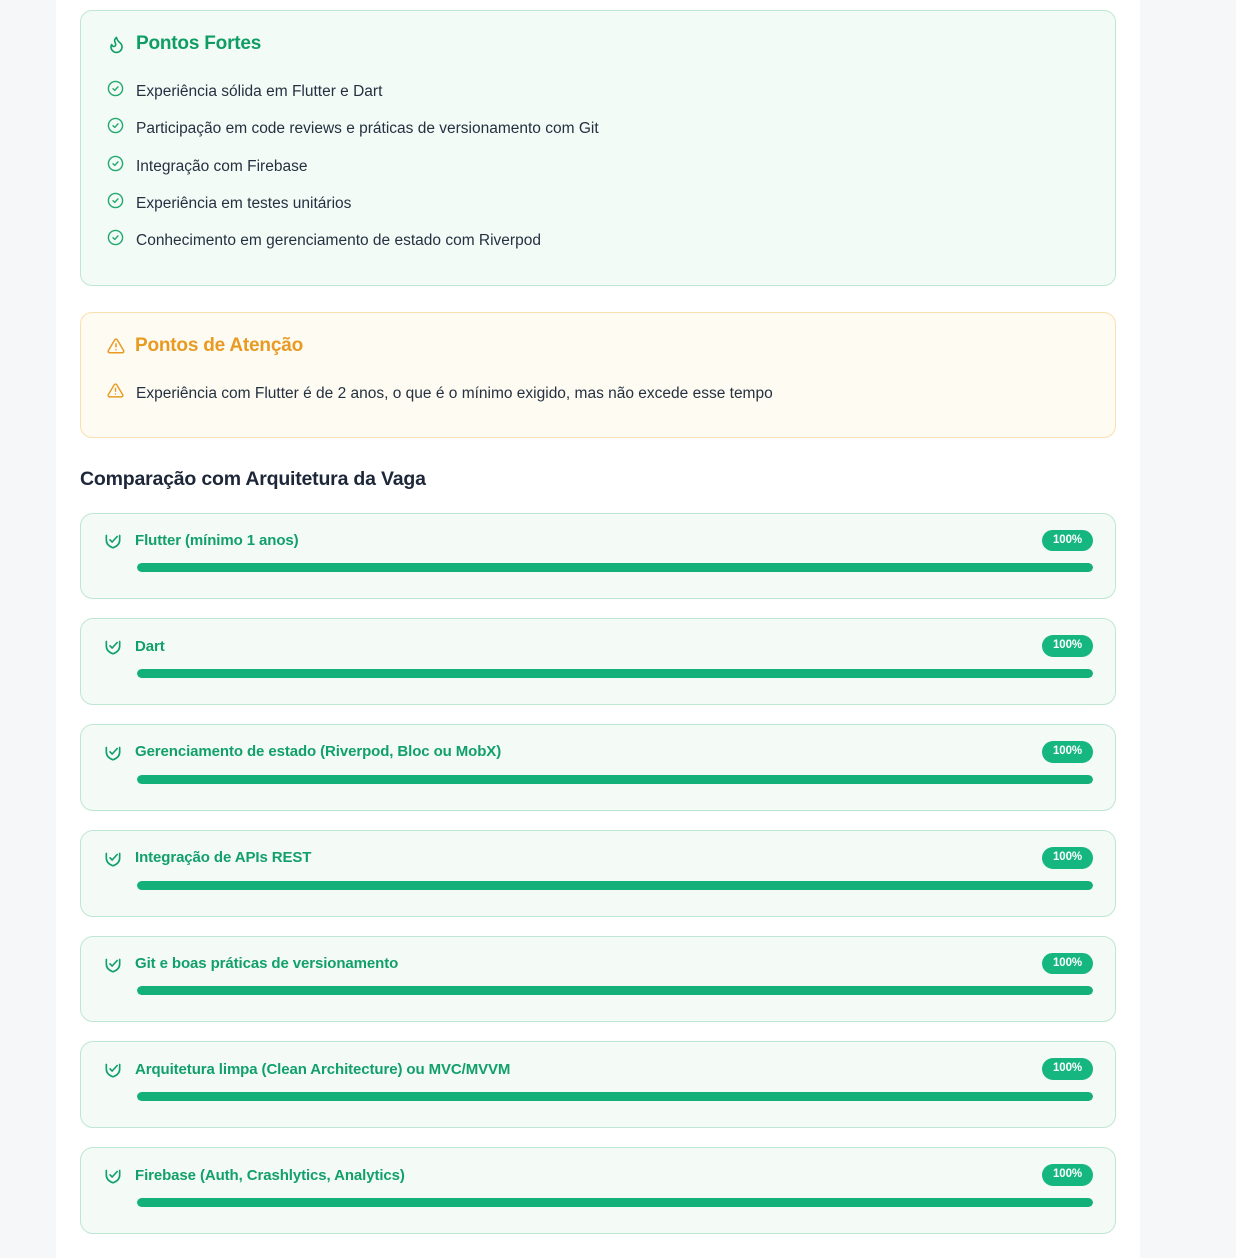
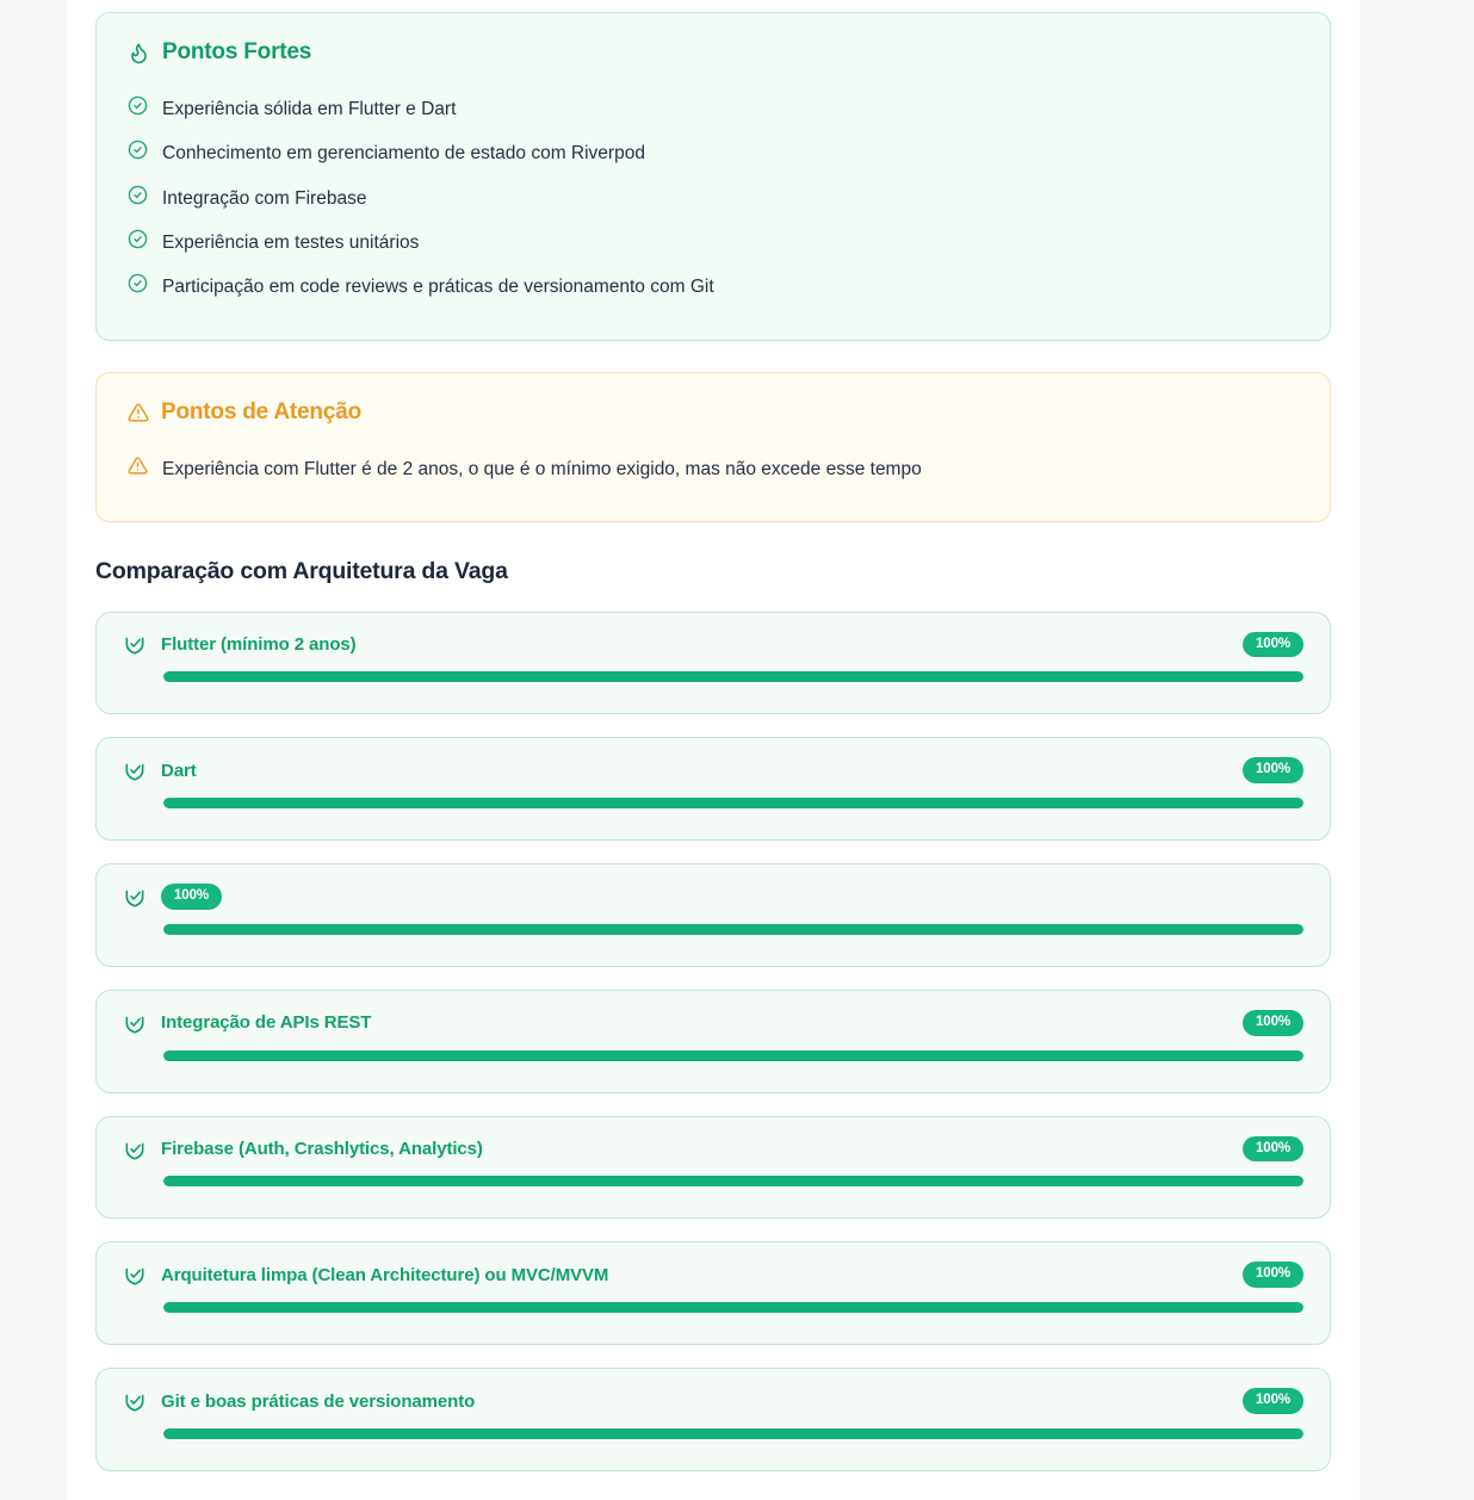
  Pontos Fortes
  Experiência sólida em Flutter e Dart
- Participação em code reviews e práticas de versionamento com Git
+ Conhecimento em gerenciamento de estado com Riverpod
  Integração com Firebase
  Experiência em testes unitários
- Conhecimento em gerenciamento de estado com Riverpod
+ Participação em code reviews e práticas de versionamento com Git
  Pontos de Atenção
  Experiência com Flutter é de 2 anos, o que é o mínimo exigido, mas não excede esse tempo
  Comparação com Arquitetura da Vaga
- Flutter (mínimo 1 anos)
+ Flutter (mínimo 2 anos)
  100%
  Dart
  100%
- Gerenciamento de estado (Riverpod, Bloc ou MobX)
  100%
  Integração de APIs REST
  100%
- Git e boas práticas de versionamento
+ Firebase (Auth, Crashlytics, Analytics)
  100%
  Arquitetura limpa (Clean Architecture) ou MVC/MVVM
  100%
- Firebase (Auth, Crashlytics, Analytics)
+ Git e boas práticas de versionamento
  100%
